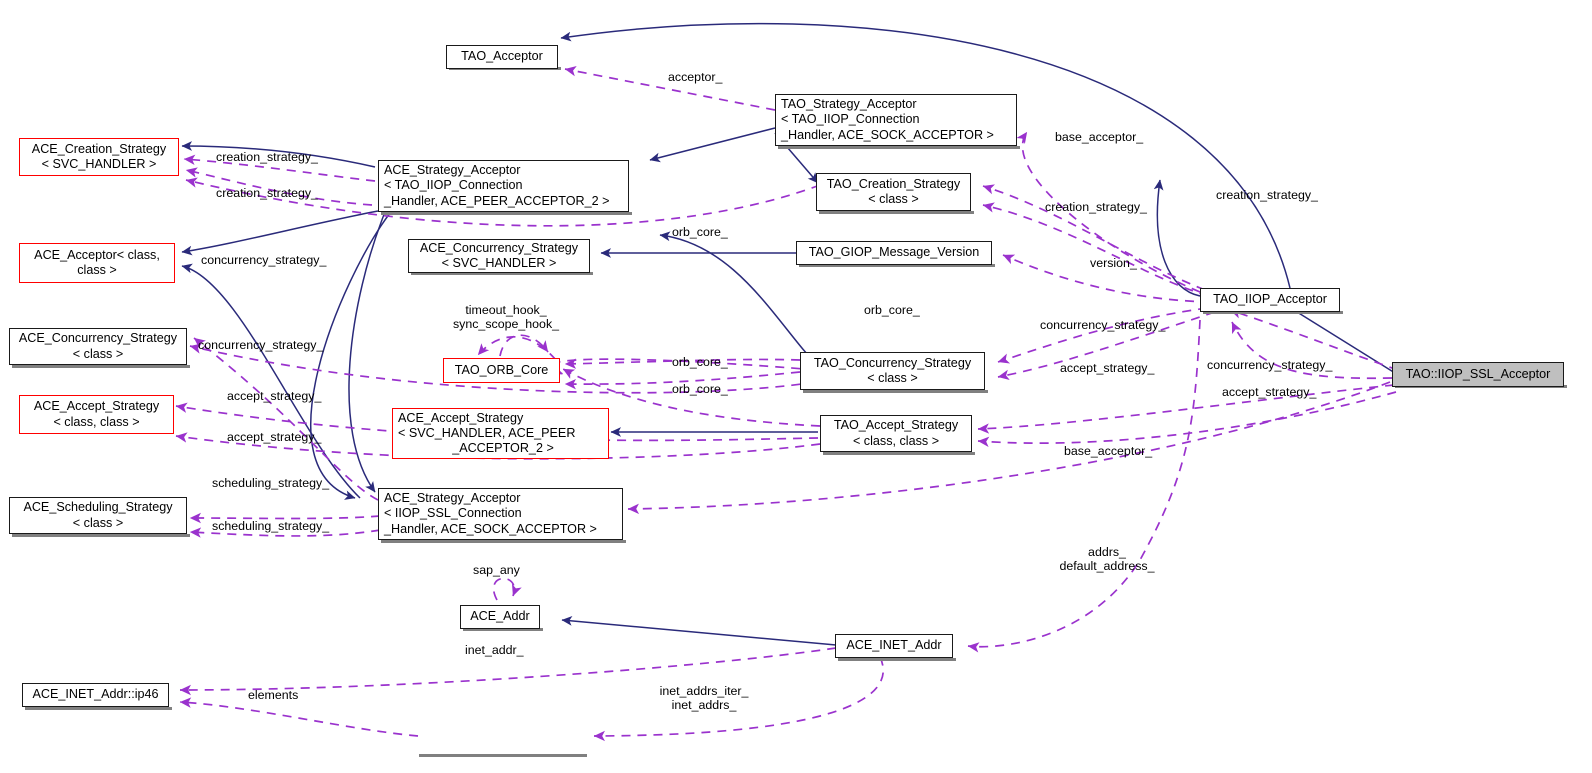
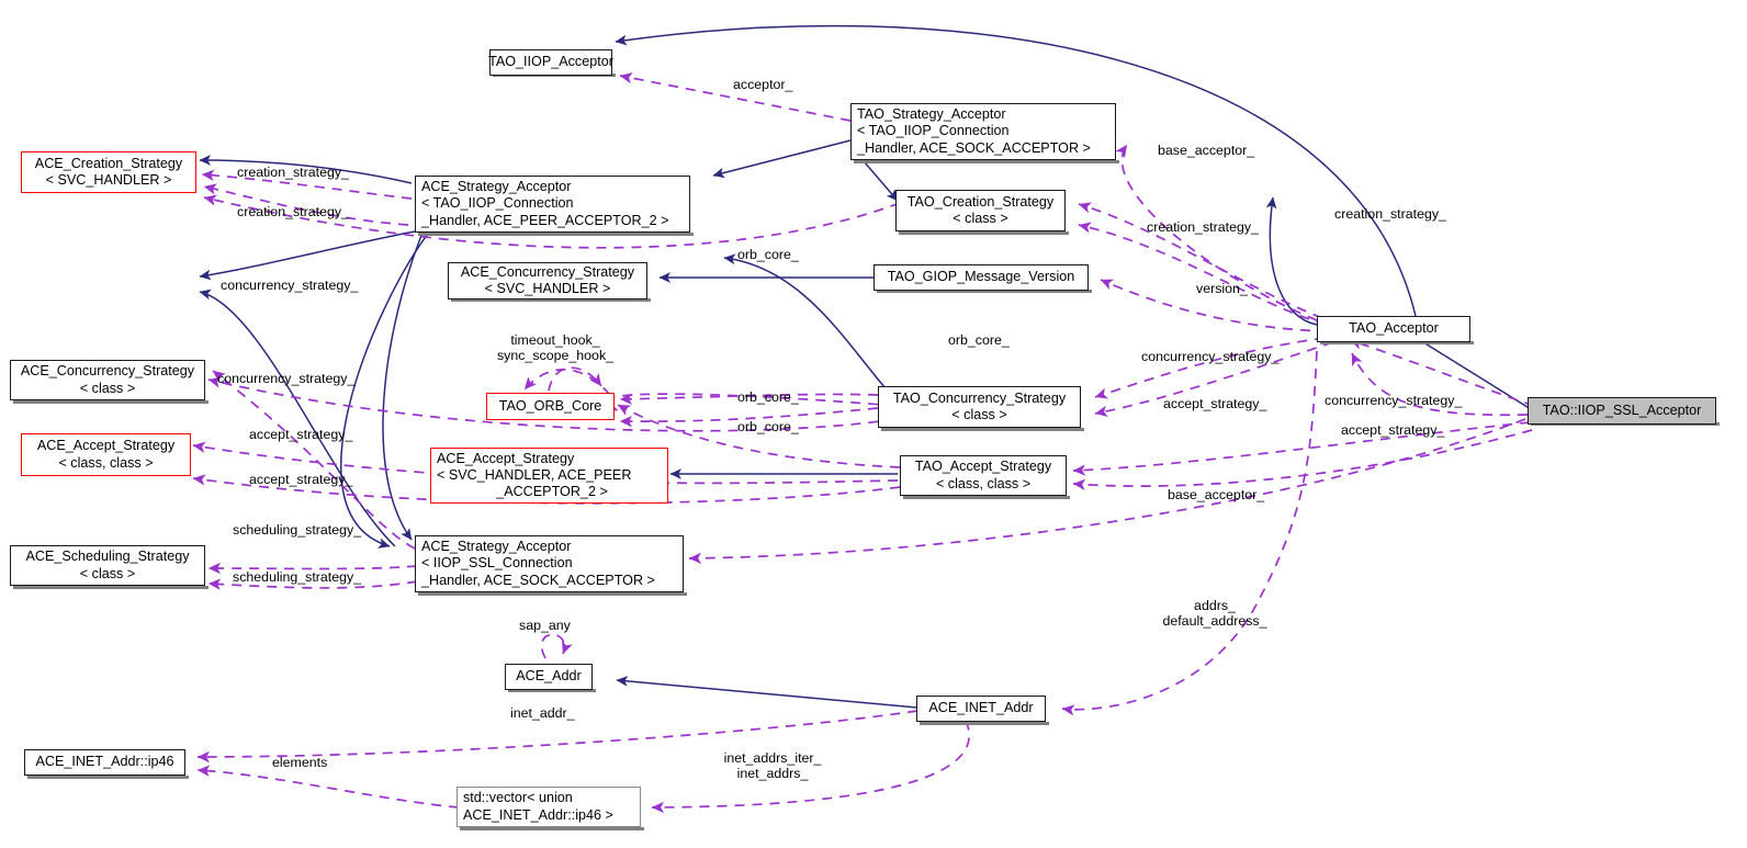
- TAO_Acceptor
+ TAO_IIOP_Acceptor
  TAO_Strategy_Acceptor
  < TAO_IIOP_Connection
  _Handler, ACE_SOCK_ACCEPTOR >
  ACE_Creation_Strategy
  < SVC_HANDLER >
  ACE_Strategy_Acceptor
  < TAO_IIOP_Connection
  _Handler, ACE_PEER_ACCEPTOR_2 >
  TAO_Creation_Strategy
  < class >
  TAO_GIOP_Message_Version
  ACE_Concurrency_Strategy
  < SVC_HANDLER >
- ACE_Acceptor< class,
- class >
  ACE_Concurrency_Strategy
  < class >
  TAO_ORB_Core
  TAO_Concurrency_Strategy
  < class >
- TAO_IIOP_Acceptor
+ TAO_Acceptor
  TAO::IIOP_SSL_Acceptor
  ACE_Accept_Strategy
  < class, class >
  ACE_Accept_Strategy
  < SVC_HANDLER, ACE_PEER
  _ACCEPTOR_2 >
  TAO_Accept_Strategy
  < class, class >
  ACE_Scheduling_Strategy
  < class >
  ACE_Strategy_Acceptor
  < IIOP_SSL_Connection
  _Handler, ACE_SOCK_ACCEPTOR >
  ACE_Addr
  ACE_INET_Addr
  ACE_INET_Addr::ip46
+ std::vector< union
+ ACE_INET_Addr::ip46 >
  acceptor_
  creation_strategy_
  creation_strategy_
  base_acceptor_
  creation_strategy_
  creation_strategy_
  concurrency_strategy_
  orb_core_
  version_
  timeout_hook_
  sync_scope_hook_
  orb_core_
  concurrency_strategy_
  concurrency_strategy_
  orb_core_
  orb_core_
  accept_strategy_
  accept_strategy_
  accept_strategy_
  concurrency_strategy_
  accept_strategy_
  base_acceptor_
  scheduling_strategy_
  scheduling_strategy_
  addrs_
  default_address_
  sap_any
  inet_addr_
  elements
  inet_addrs_iter_
  inet_addrs_
